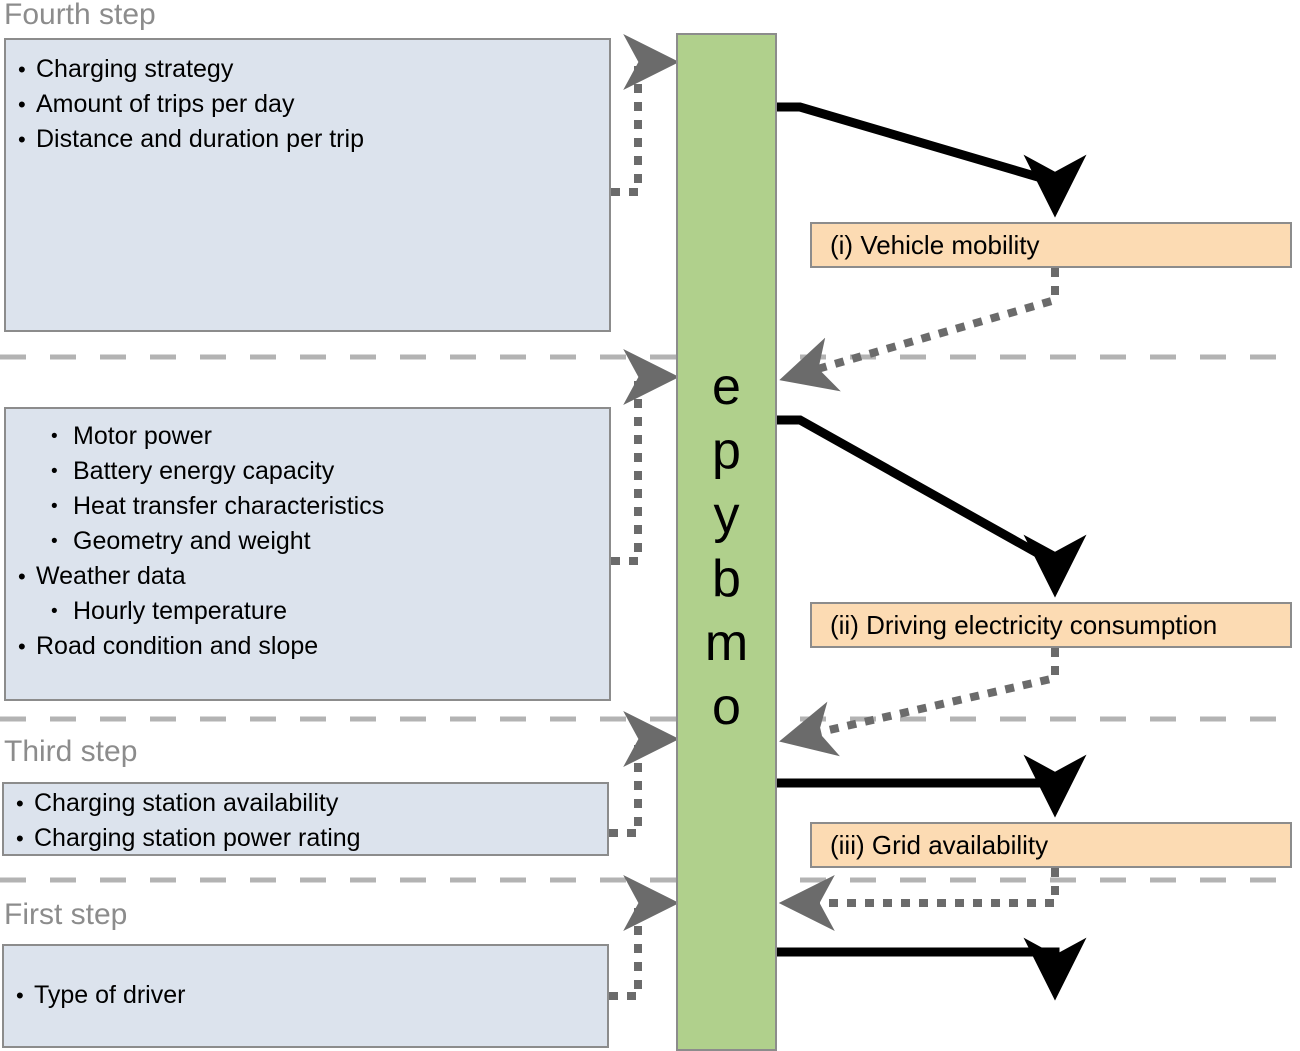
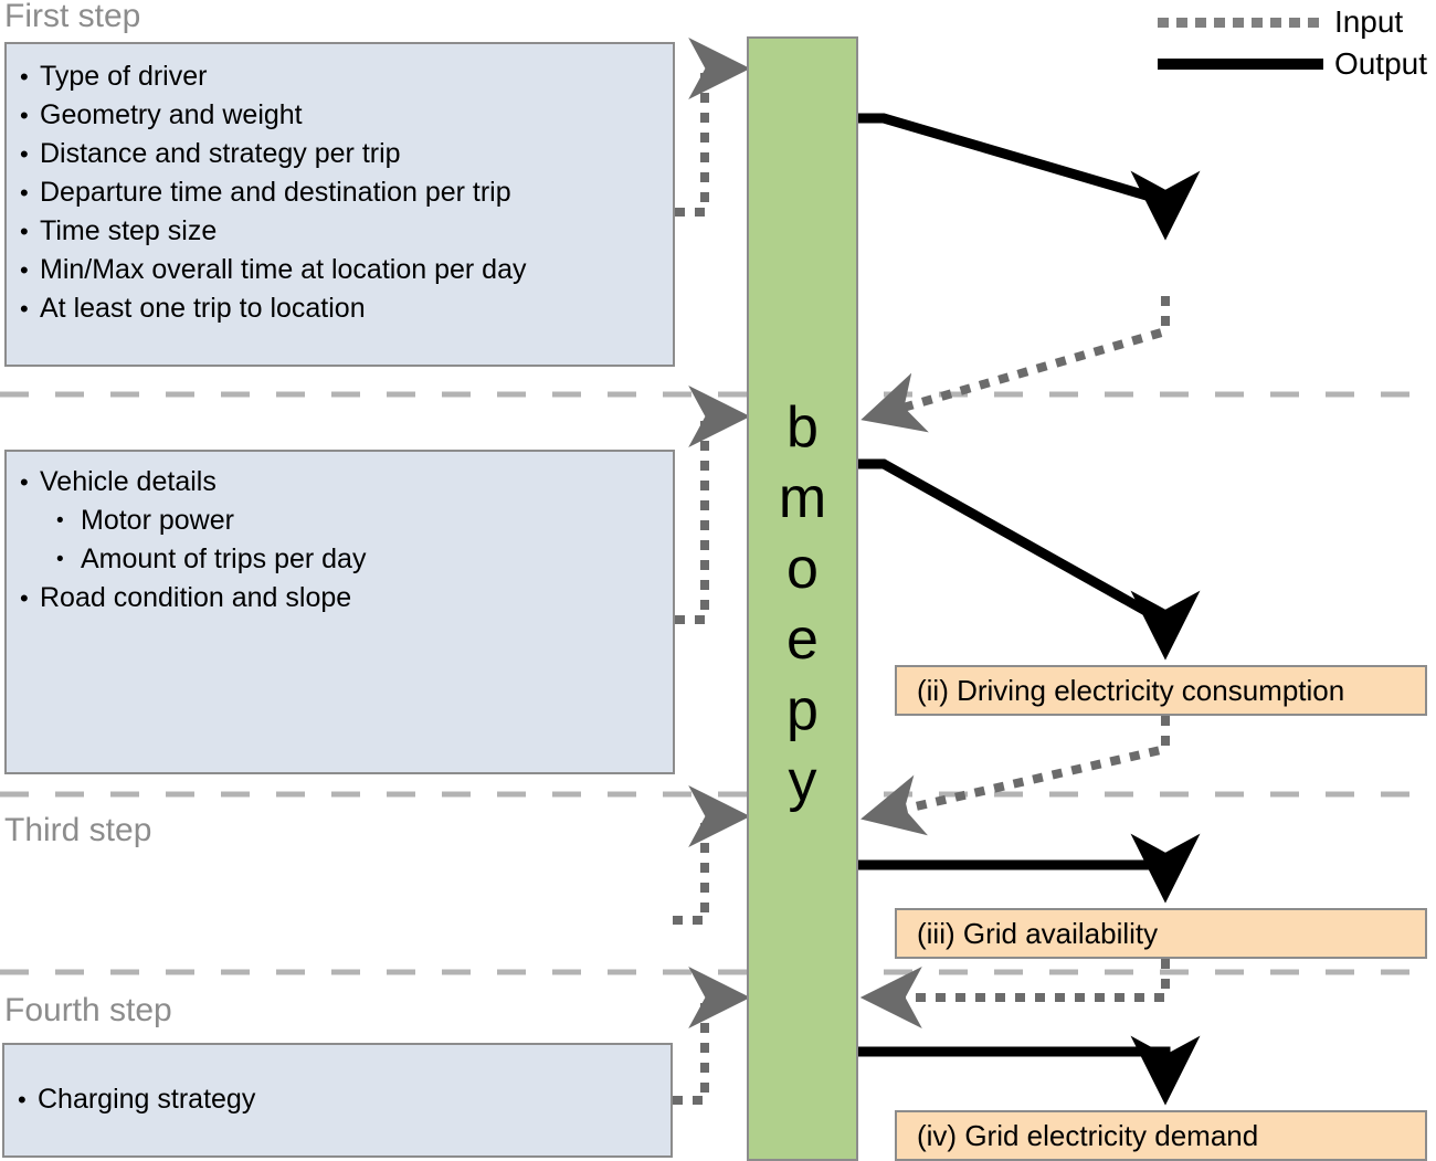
+ Input
+ Output
- Fourth step
+ First step
- Charging strategy
+ Type of driver
- Amount of trips per day
+ Geometry and weight
- Distance and duration per trip
+ Distance and strategy per trip
+ Departure time and destination per trip
+ Time step size
+ Min/Max overall time at location per day
+ At least one trip to location
+ Vehicle details
  Motor power
- Battery energy capacity
- Heat transfer characteristics
- Geometry and weight
+ Amount of trips per day
- Weather data
- Hourly temperature
  Road condition and slope
  Third step
- Charging station availability
- Charging station power rating
- First step
+ Fourth step
- Type of driver
+ Charging strategy
- e
+ b
- p
+ m
- y
+ o
- b
+ e
- m
+ p
- o
+ y
- (i) Vehicle mobility
  (ii) Driving electricity consumption
  (iii) Grid availability
+ (iv) Grid electricity demand
